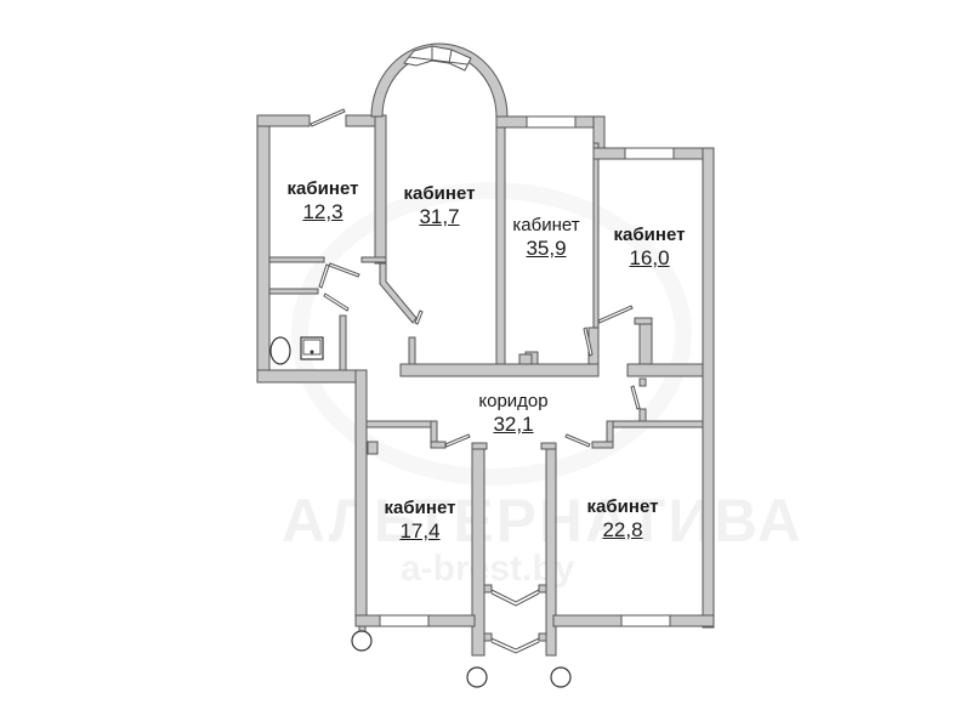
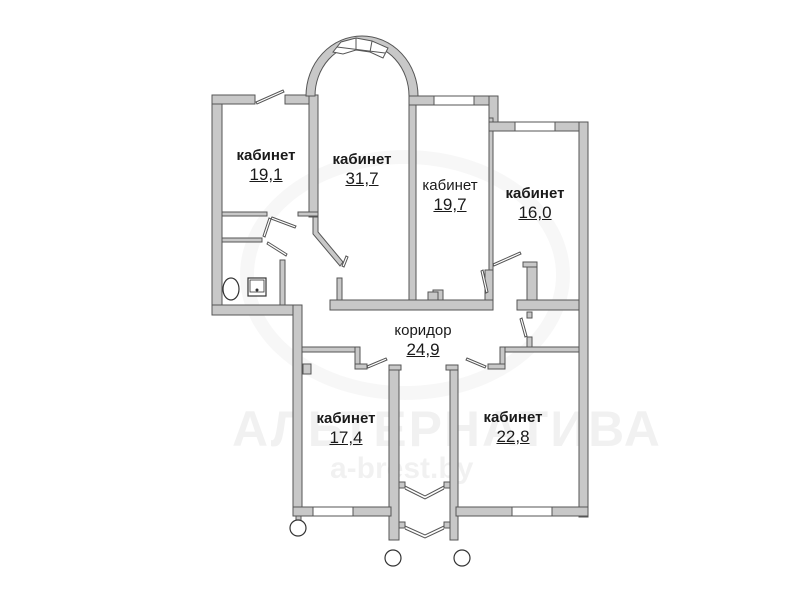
  АЛЬТРНАТИВА
  a-brst.by
  кабинет
- 12,3
+ 19,1
  кабинет
  31,7
  кабинет
- 35,9
+ 19,7
  кабинет
  16,0
  коридор
- 32,1
+ 24,9
  кабинет
  17,4
  кабинет
  22,8
